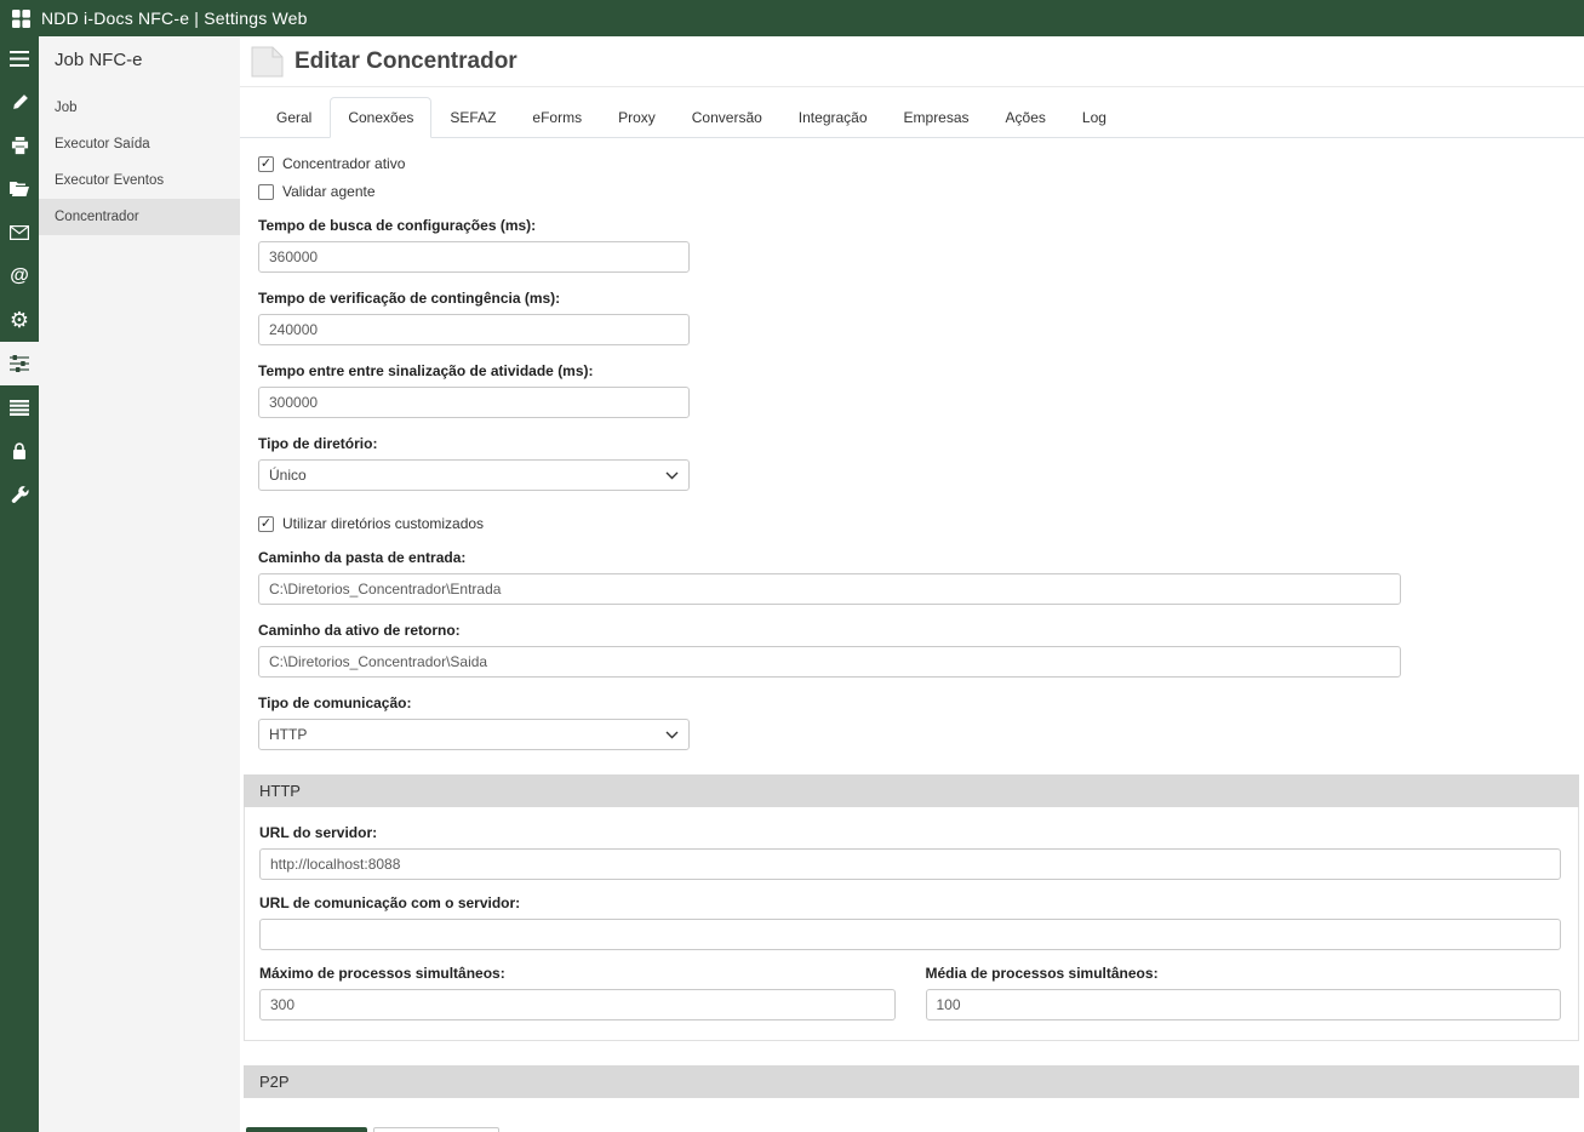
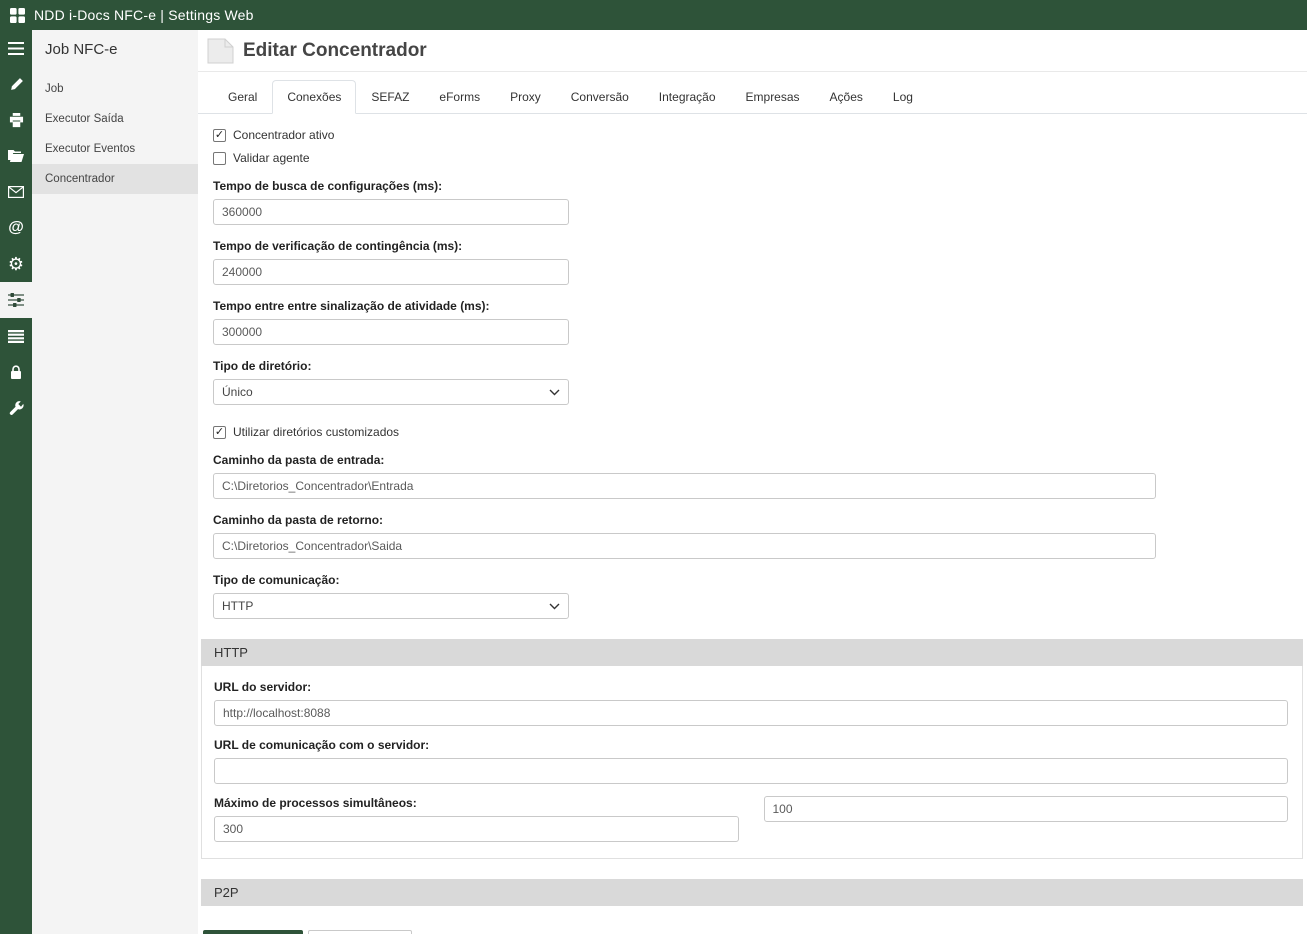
  NDD i-Docs NFC-e | Settings Web
  @
  ⚙
  Job NFC-e
  Job
  Executor Saída
  Executor Eventos
  Concentrador
  Editar Concentrador
  Geral
  Conexões
  SEFAZ
  eForms
  Proxy
  Conversão
  Integração
  Empresas
  Ações
  Log
  Concentrador ativo
  Validar agente
  Tempo de busca de configurações (ms):
  360000
  Tempo de verificação de contingência (ms):
  240000
  Tempo entre entre sinalização de atividade (ms):
  300000
  Tipo de diretório:
  Único
  Utilizar diretórios customizados
  Caminho da pasta de entrada:
  C:\Diretorios_Concentrador\Entrada
- Caminho da ativo de retorno:
+ Caminho da pasta de retorno:
  C:\Diretorios_Concentrador\Saida
  Tipo de comunicação:
  HTTP
  HTTP
  URL do servidor:
  http://localhost:8088
  URL de comunicação com o servidor:
  Máximo de processos simultâneos:
  300
- Média de processos simultâneos:
  100
  P2P
